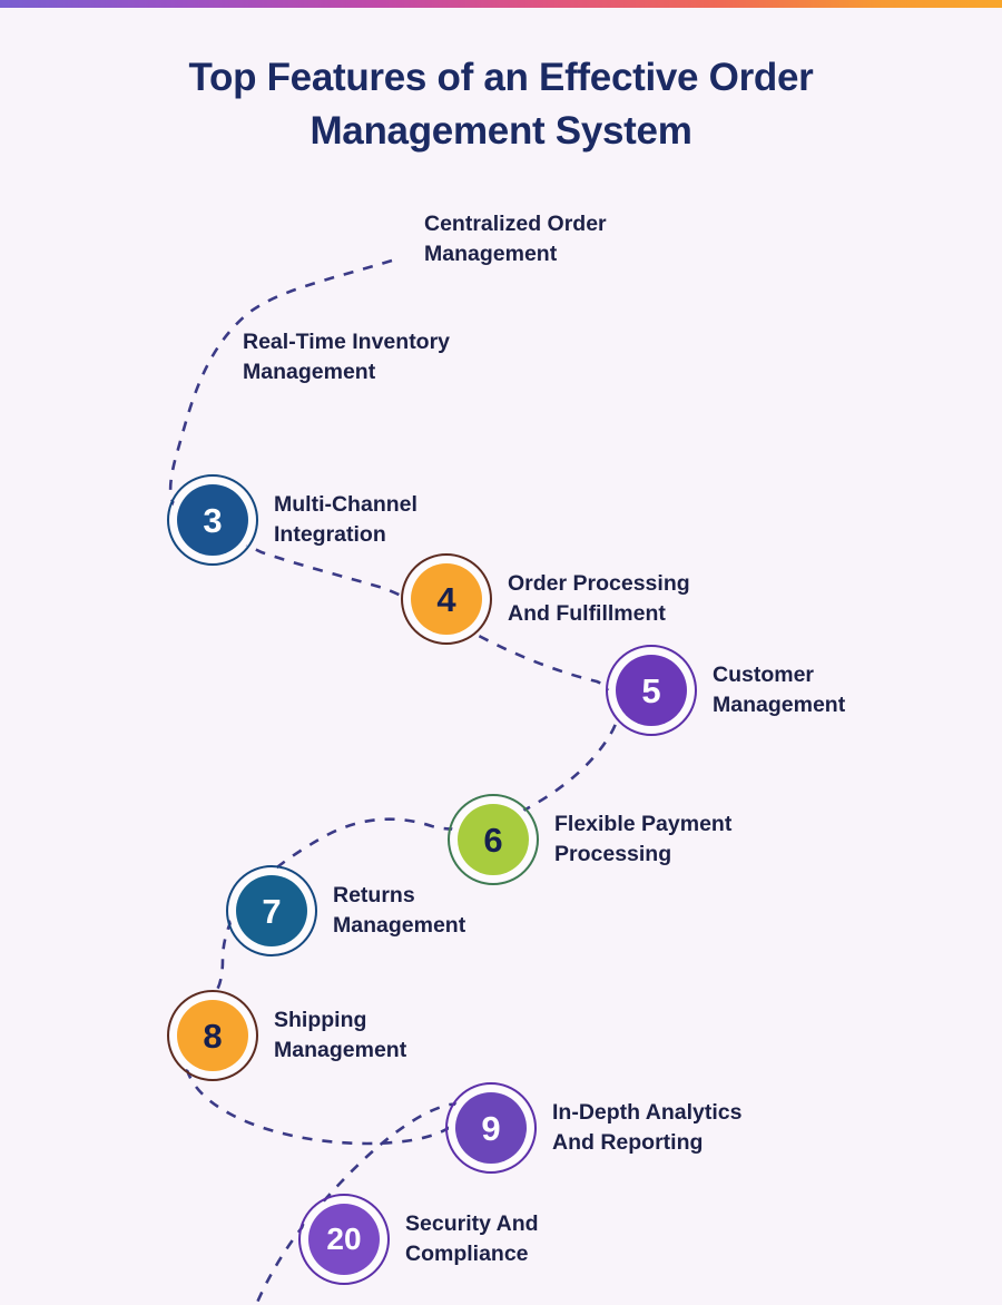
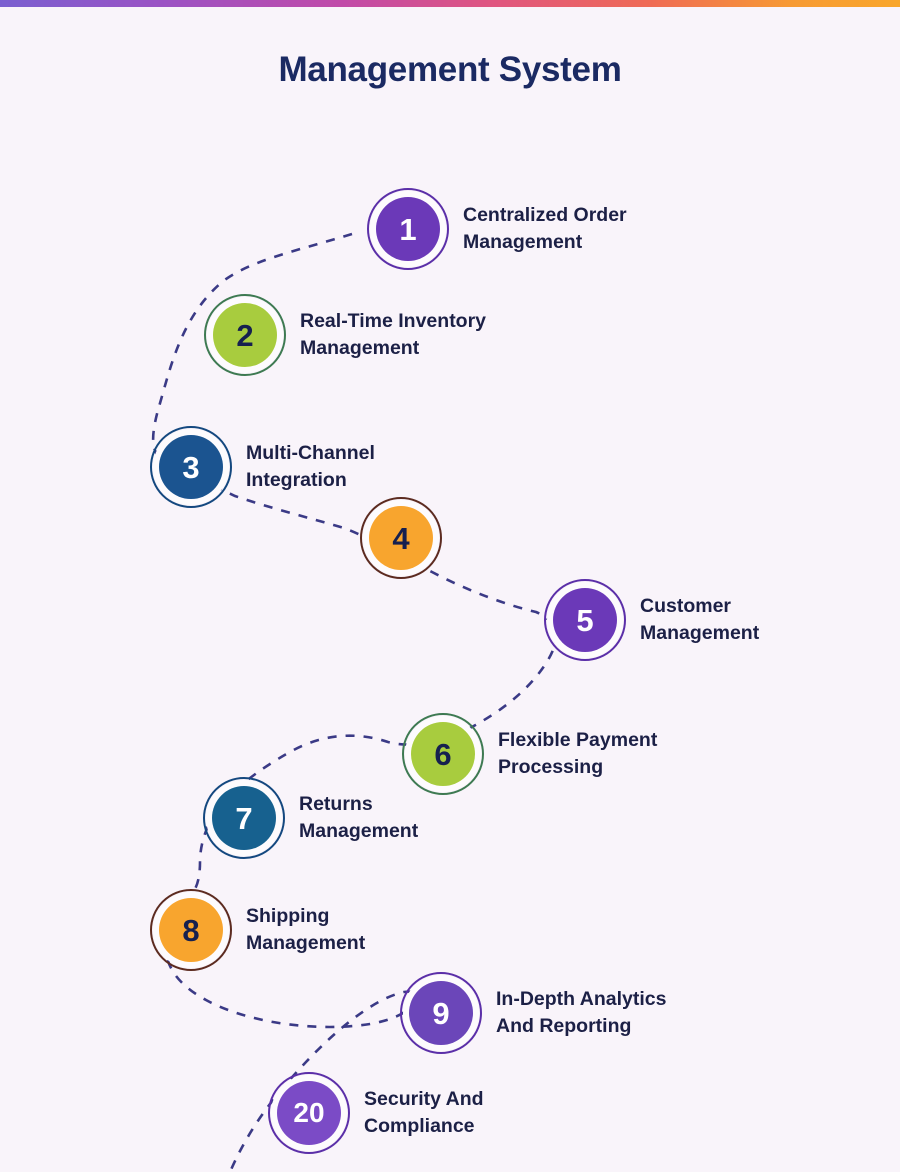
- Top Features of an Effective Order
  Management System
+ 1
  Centralized Order
  Management
+ 2
  Real-Time Inventory
  Management
  3
  Multi-Channel
  Integration
  4
- Order Processing
- And Fulfillment
  5
  Customer
  Management
  6
  Flexible Payment
  Processing
  7
  Returns
  Management
  8
  Shipping
  Management
  9
  In-Depth Analytics
  And Reporting
  20
  Security And
  Compliance
